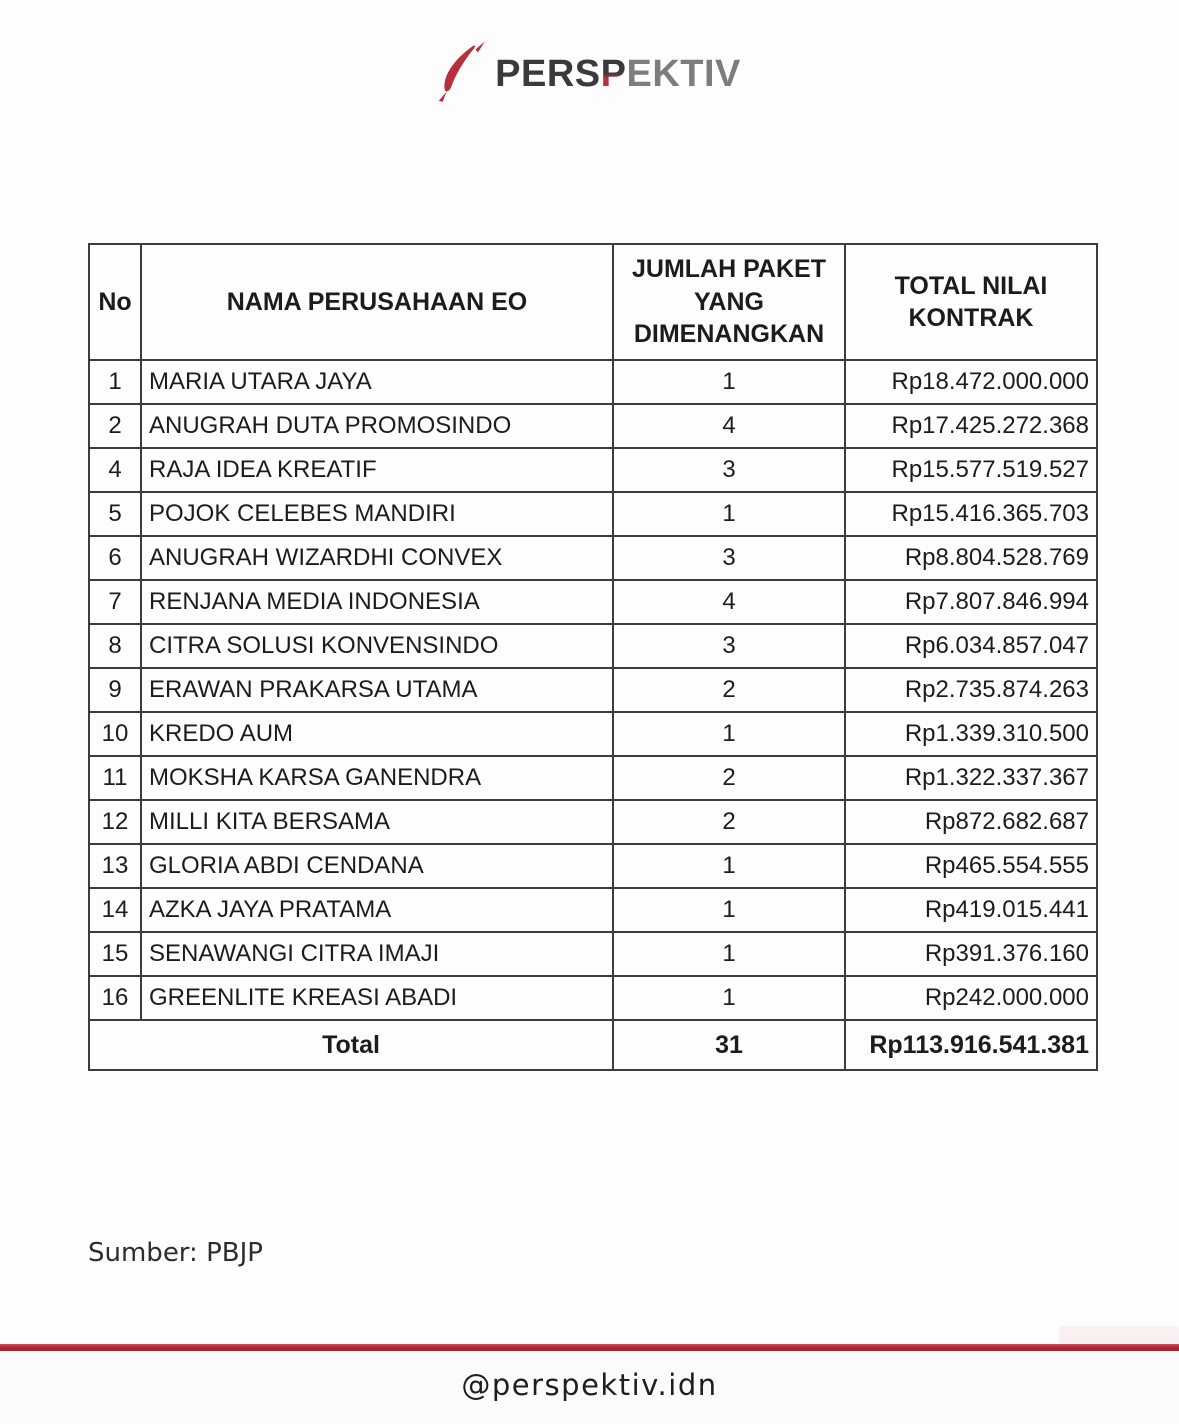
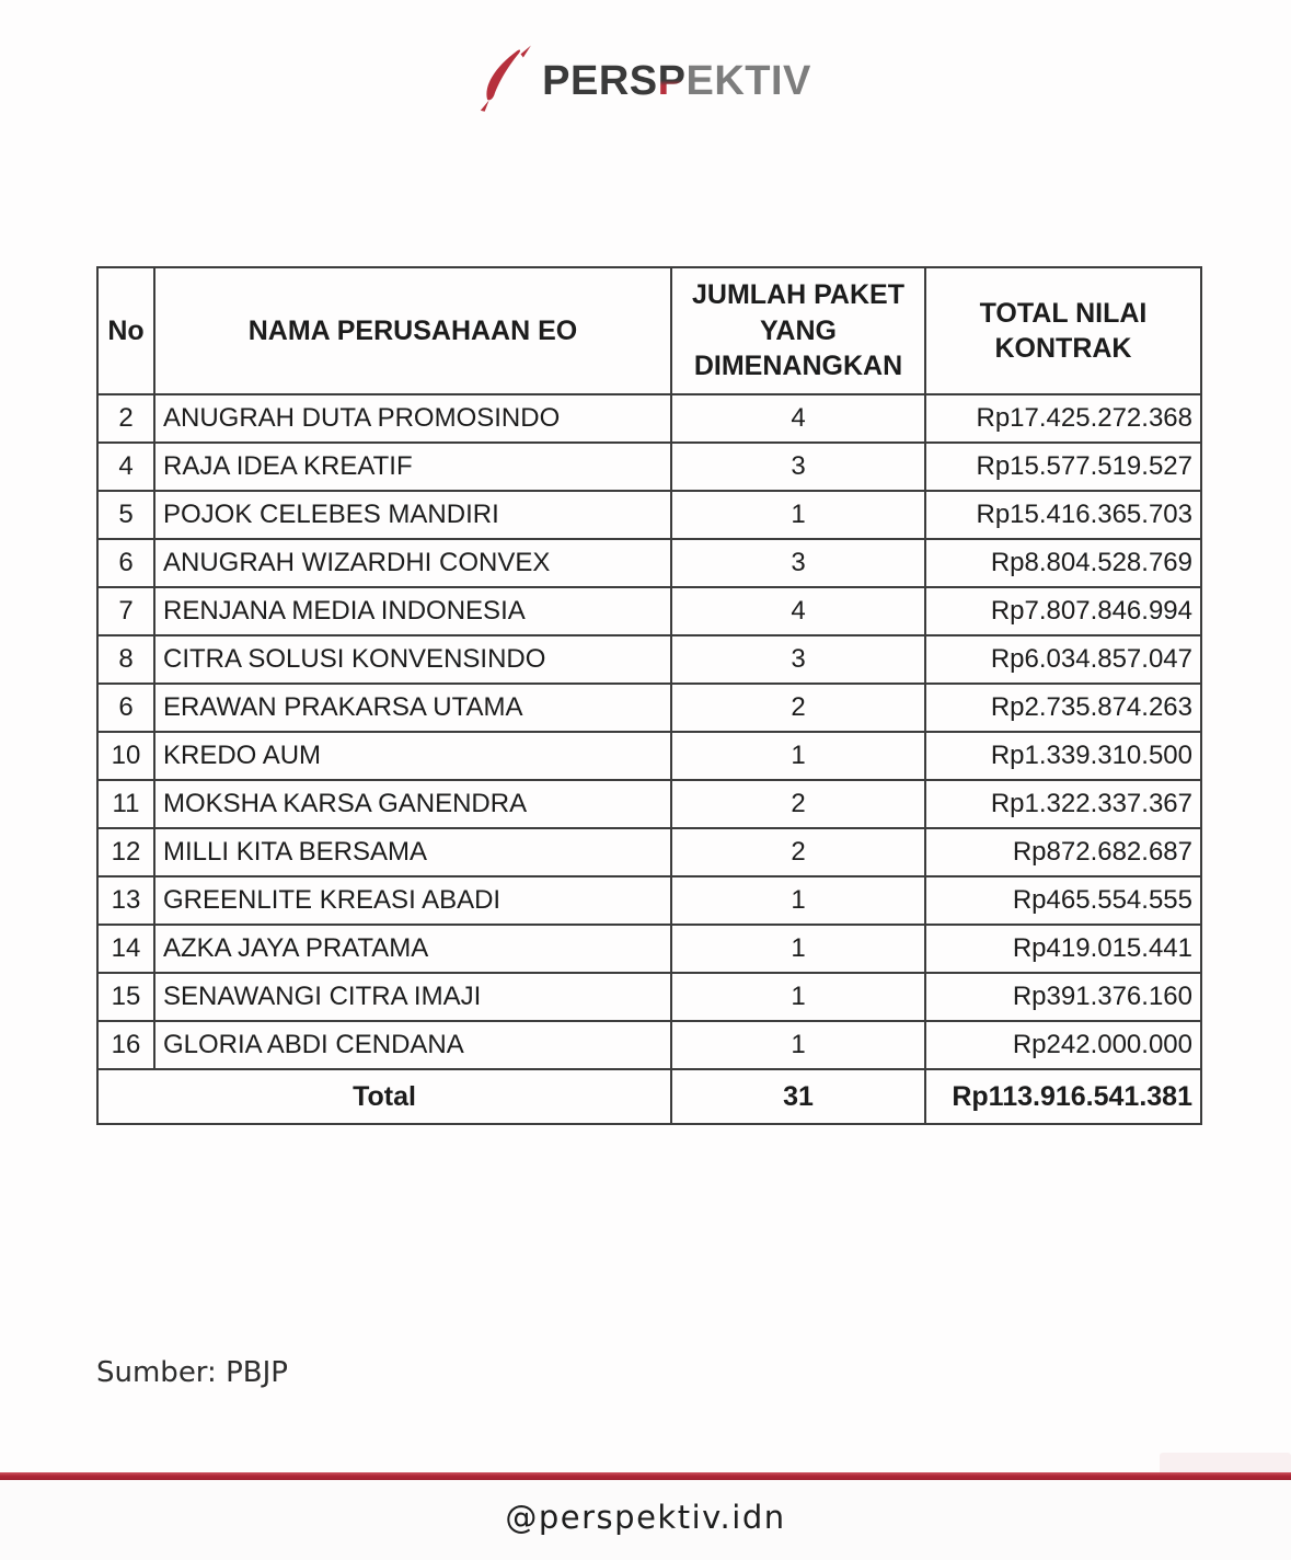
  PERSPEKTIV
  No	NAMA PERUSAHAAN EO	JUMLAH PAKET YANG DIMENANGKAN	TOTAL NILAI KONTRAK
- 1	MARIA UTARA JAYA	1	Rp18.472.000.000
  2	ANUGRAH DUTA PROMOSINDO	4	Rp17.425.272.368
  4	RAJA IDEA KREATIF	3	Rp15.577.519.527
  5	POJOK CELEBES MANDIRI	1	Rp15.416.365.703
  6	ANUGRAH WIZARDHI CONVEX	3	Rp8.804.528.769
  7	RENJANA MEDIA INDONESIA	4	Rp7.807.846.994
  8	CITRA SOLUSI KONVENSINDO	3	Rp6.034.857.047
- 9	ERAWAN PRAKARSA UTAMA	2	Rp2.735.874.263
+ 6	ERAWAN PRAKARSA UTAMA	2	Rp2.735.874.263
  10	KREDO AUM	1	Rp1.339.310.500
  11	MOKSHA KARSA GANENDRA	2	Rp1.322.337.367
  12	MILLI KITA BERSAMA	2	Rp872.682.687
- 13	GLORIA ABDI CENDANA	1	Rp465.554.555
+ 13	GREENLITE KREASI ABADI	1	Rp465.554.555
  14	AZKA JAYA PRATAMA	1	Rp419.015.441
  15	SENAWANGI CITRA IMAJI	1	Rp391.376.160
- 16	GREENLITE KREASI ABADI	1	Rp242.000.000
+ 16	GLORIA ABDI CENDANA	1	Rp242.000.000
  Total	31	Rp113.916.541.381
  Sumber: PBJP
  @perspektiv.idn
